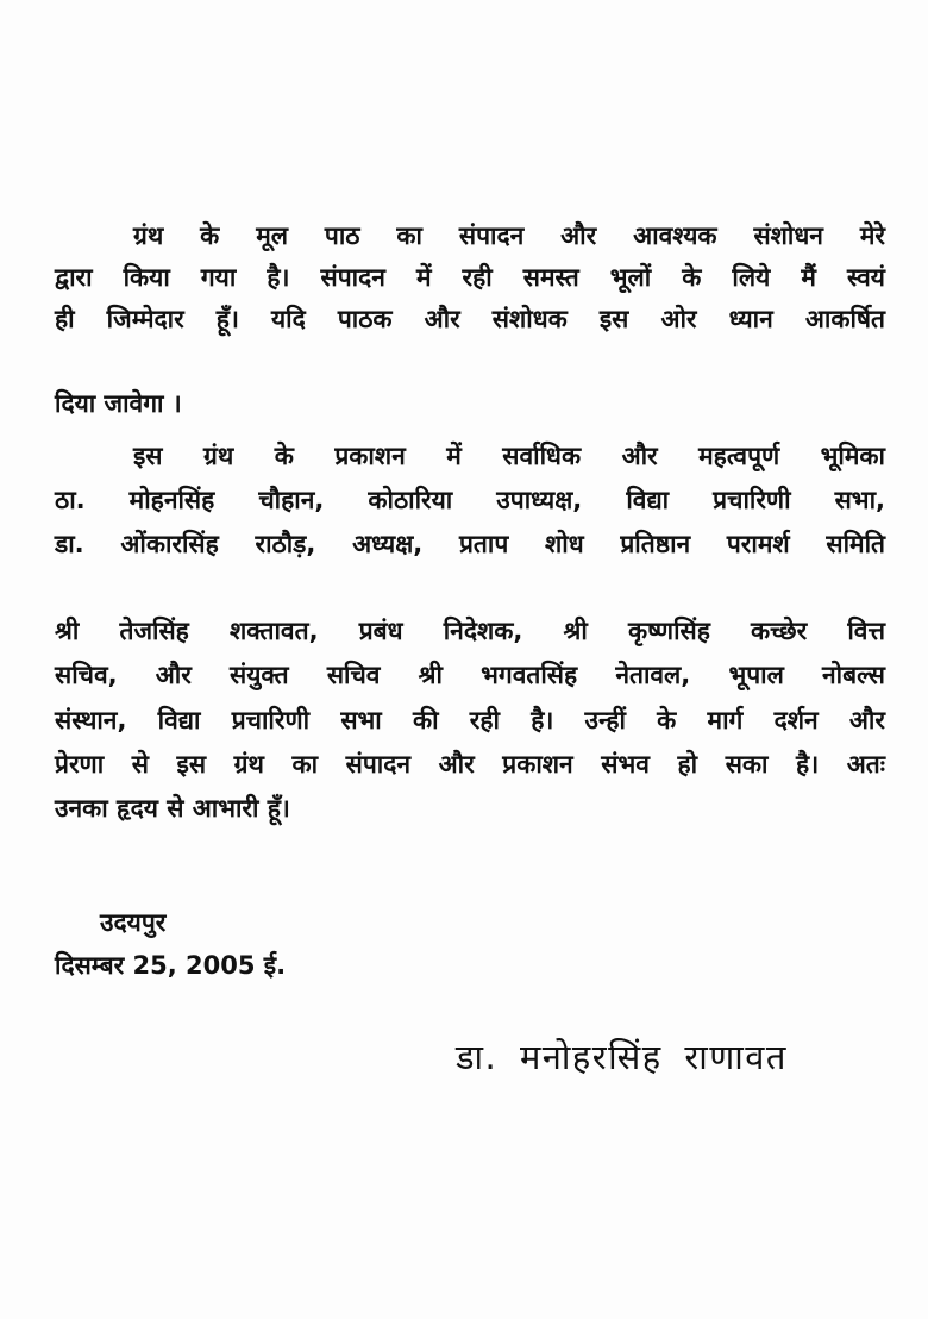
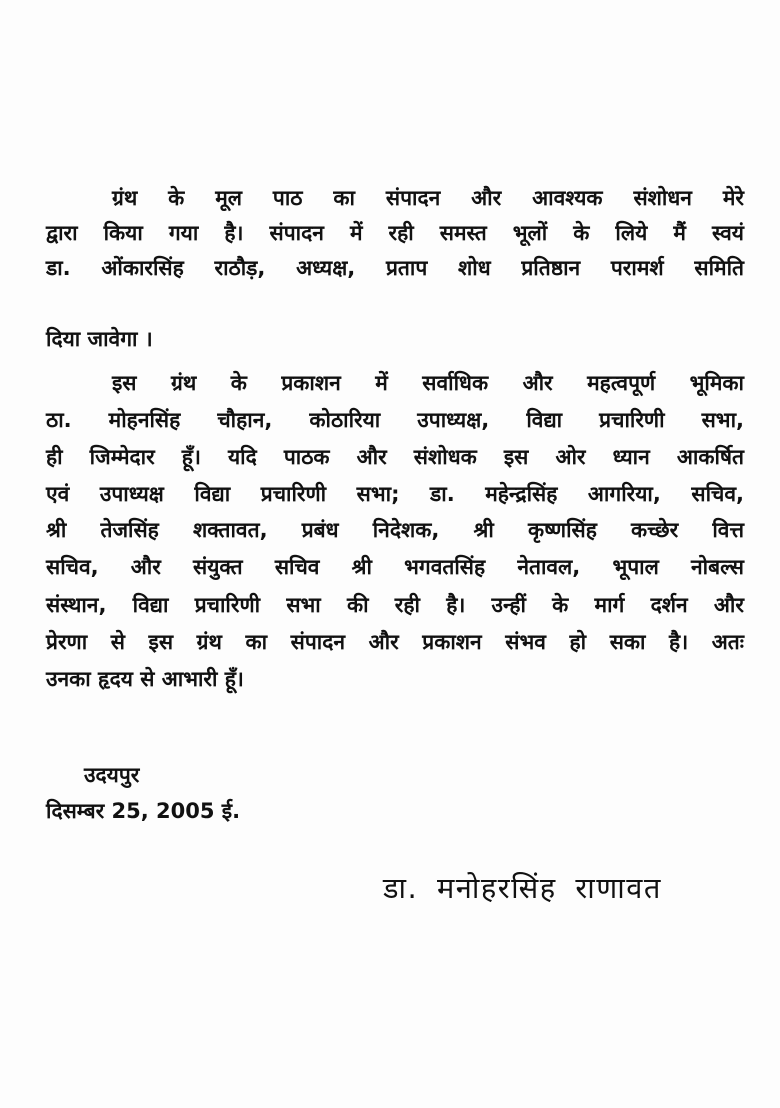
  ग्रंथ के मूल पाठ का संपादन और आवश्यक संशोधन मेरे
  द्वारा किया गया है। संपादन में रही समस्त भूलों के लिये मैं स्वयं
- ही जिम्मेदार हूँ। यदि पाठक और संशोधक इस ओर ध्यान आकर्षित
+ डा. ओंकारसिंह राठौड़, अध्यक्ष, प्रताप शोध प्रतिष्ठान परामर्श समिति
  दिया जावेगा ।
  इस ग्रंथ के प्रकाशन में सर्वाधिक और महत्वपूर्ण भूमिका
  ठा. मोहनसिंह चौहान, कोठारिया उपाध्यक्ष, विद्या प्रचारिणी सभा,
- डा. ओंकारसिंह राठौड़, अध्यक्ष, प्रताप शोध प्रतिष्ठान परामर्श समिति
+ ही जिम्मेदार हूँ। यदि पाठक और संशोधक इस ओर ध्यान आकर्षित
+ एवं उपाध्यक्ष विद्या प्रचारिणी सभा; डा. महेन्द्रसिंह आगरिया, सचिव,
  श्री तेजसिंह शक्तावत, प्रबंध निदेशक, श्री कृष्णसिंह कच्छेर वित्त
  सचिव, और संयुक्त सचिव श्री भगवतसिंह नेतावल, भूपाल नोबल्स
  संस्थान, विद्या प्रचारिणी सभा की रही है। उन्हीं के मार्ग दर्शन और
  प्रेरणा से इस ग्रंथ का संपादन और प्रकाशन संभव हो सका है। अतः
  उनका हृदय से आभारी हूँ।
  उदयपुर
  दिसम्बर 25, 2005 ई.
  डा. मनोहरसिंह राणावत
